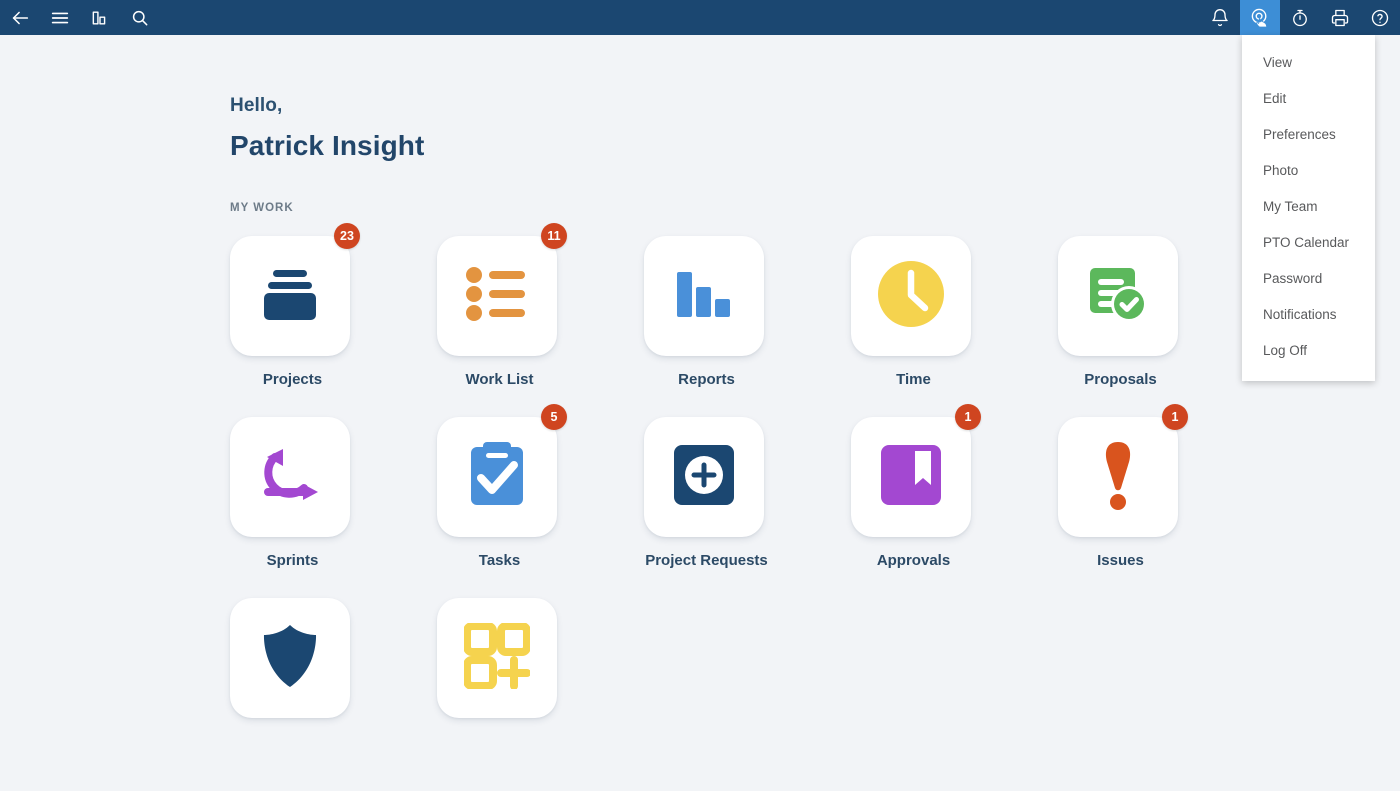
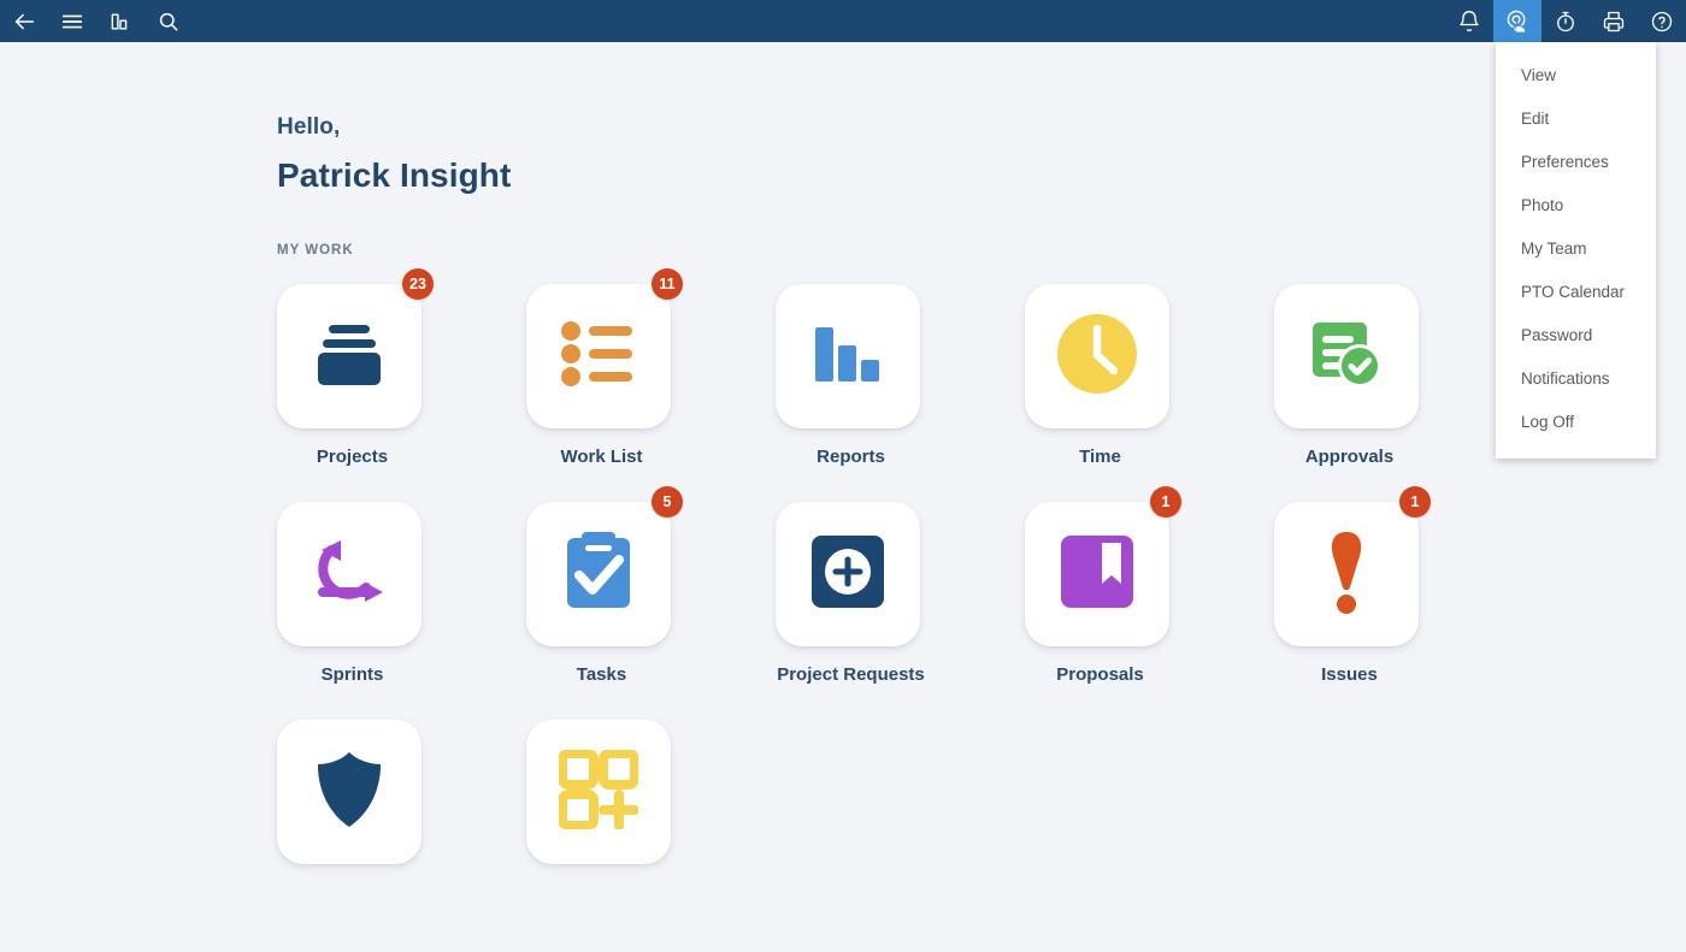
  View
  Edit
  Preferences
  Photo
  My Team
  PTO Calendar
  Password
  Notifications
  Log Off
  Hello,
  Patrick Insight
  MY WORK
  23
  Projects
  11
  Work List
  Reports
  Time
- Proposals
+ Approvals
  Sprints
  5
  Tasks
  Project Requests
  1
- Approvals
+ Proposals
  1
  Issues
